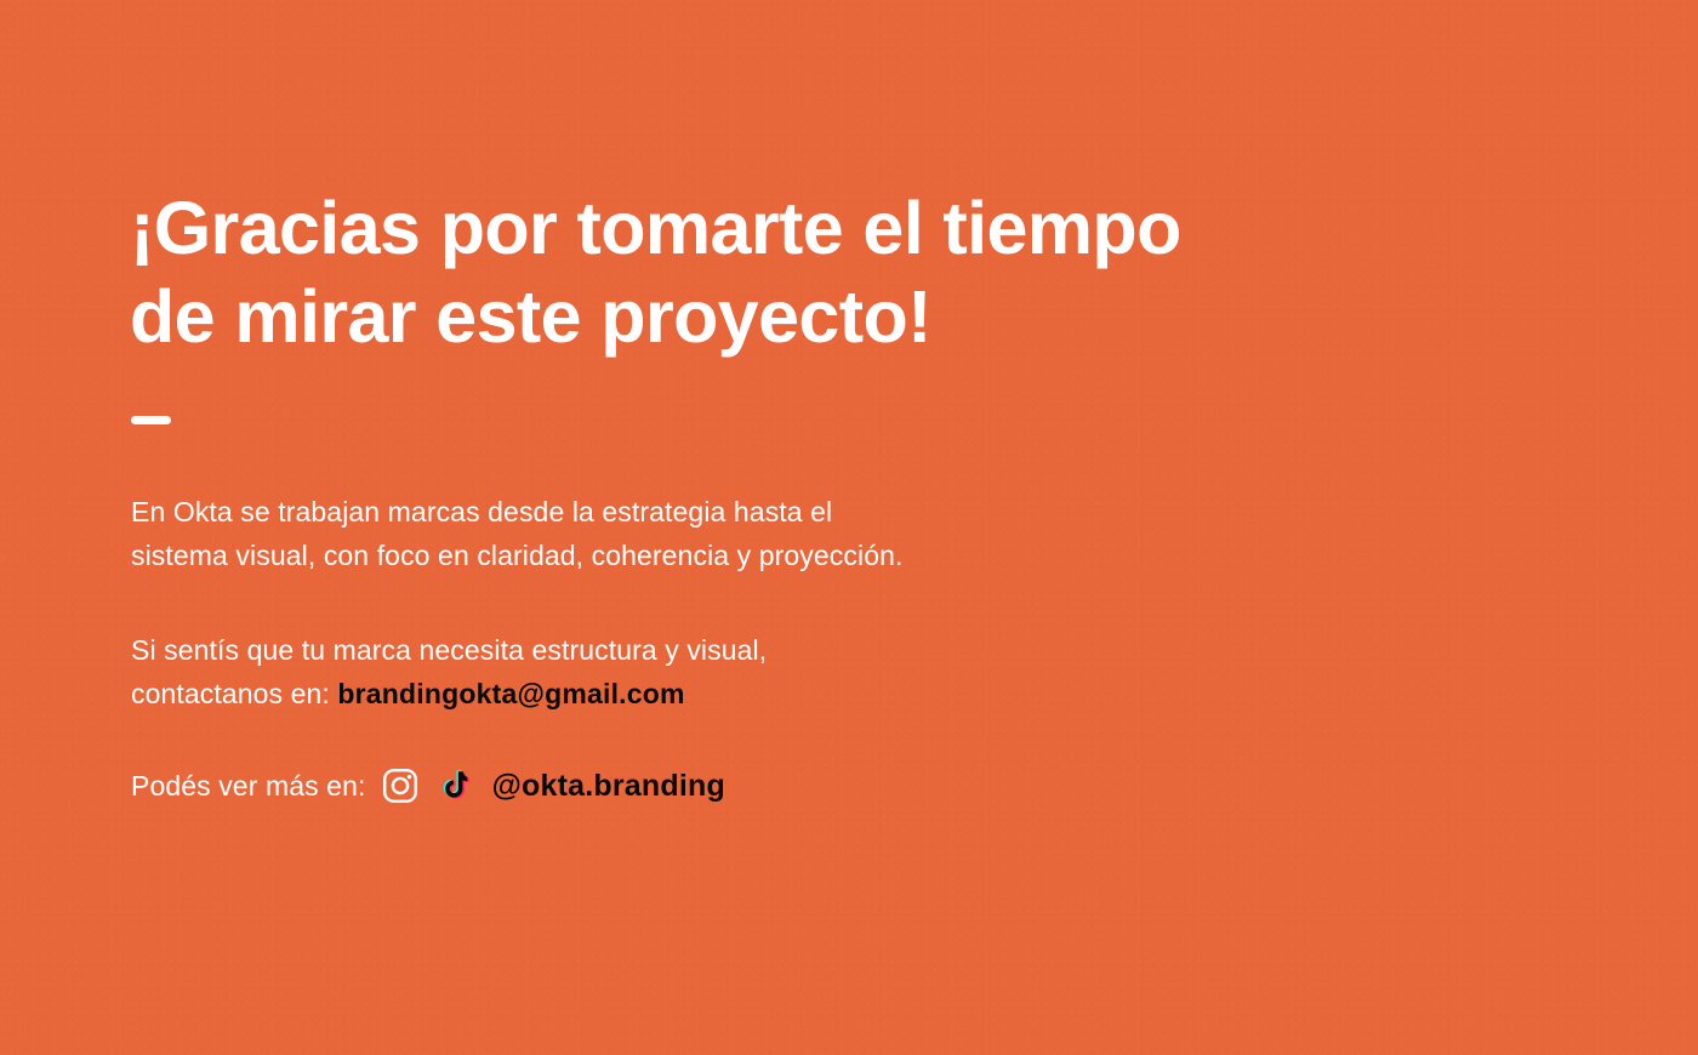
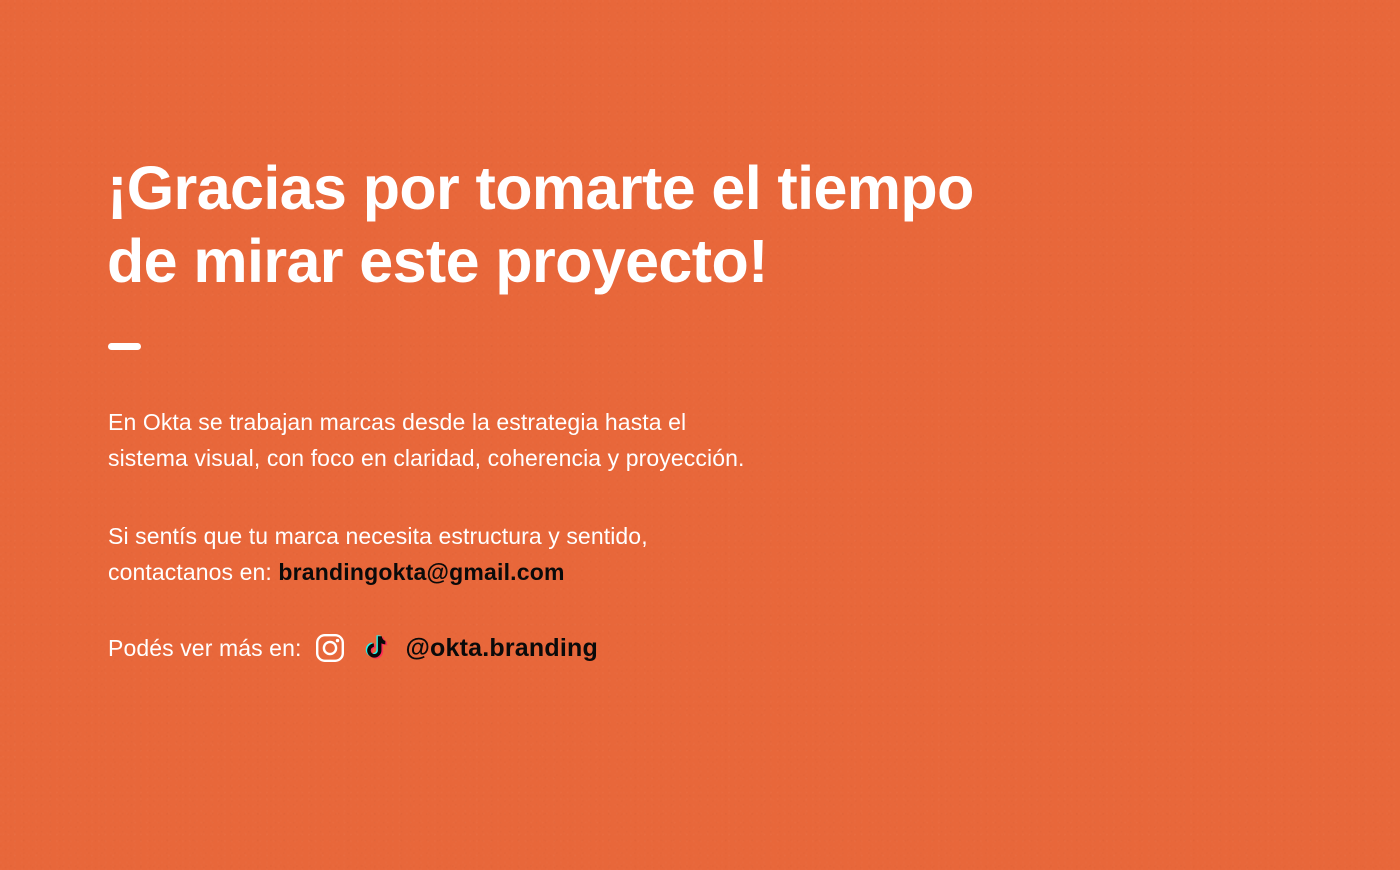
  ¡Gracias por tomarte el tiempo
  de mirar este proyecto!
  En Okta se trabajan marcas desde la estrategia hasta el
  sistema visual, con foco en claridad, coherencia y proyección.
- Si sentís que tu marca necesita estructura y visual,
+ Si sentís que tu marca necesita estructura y sentido,
  contactanos en: brandingokta@gmail.com
  Podés ver más en:
  @okta.branding
